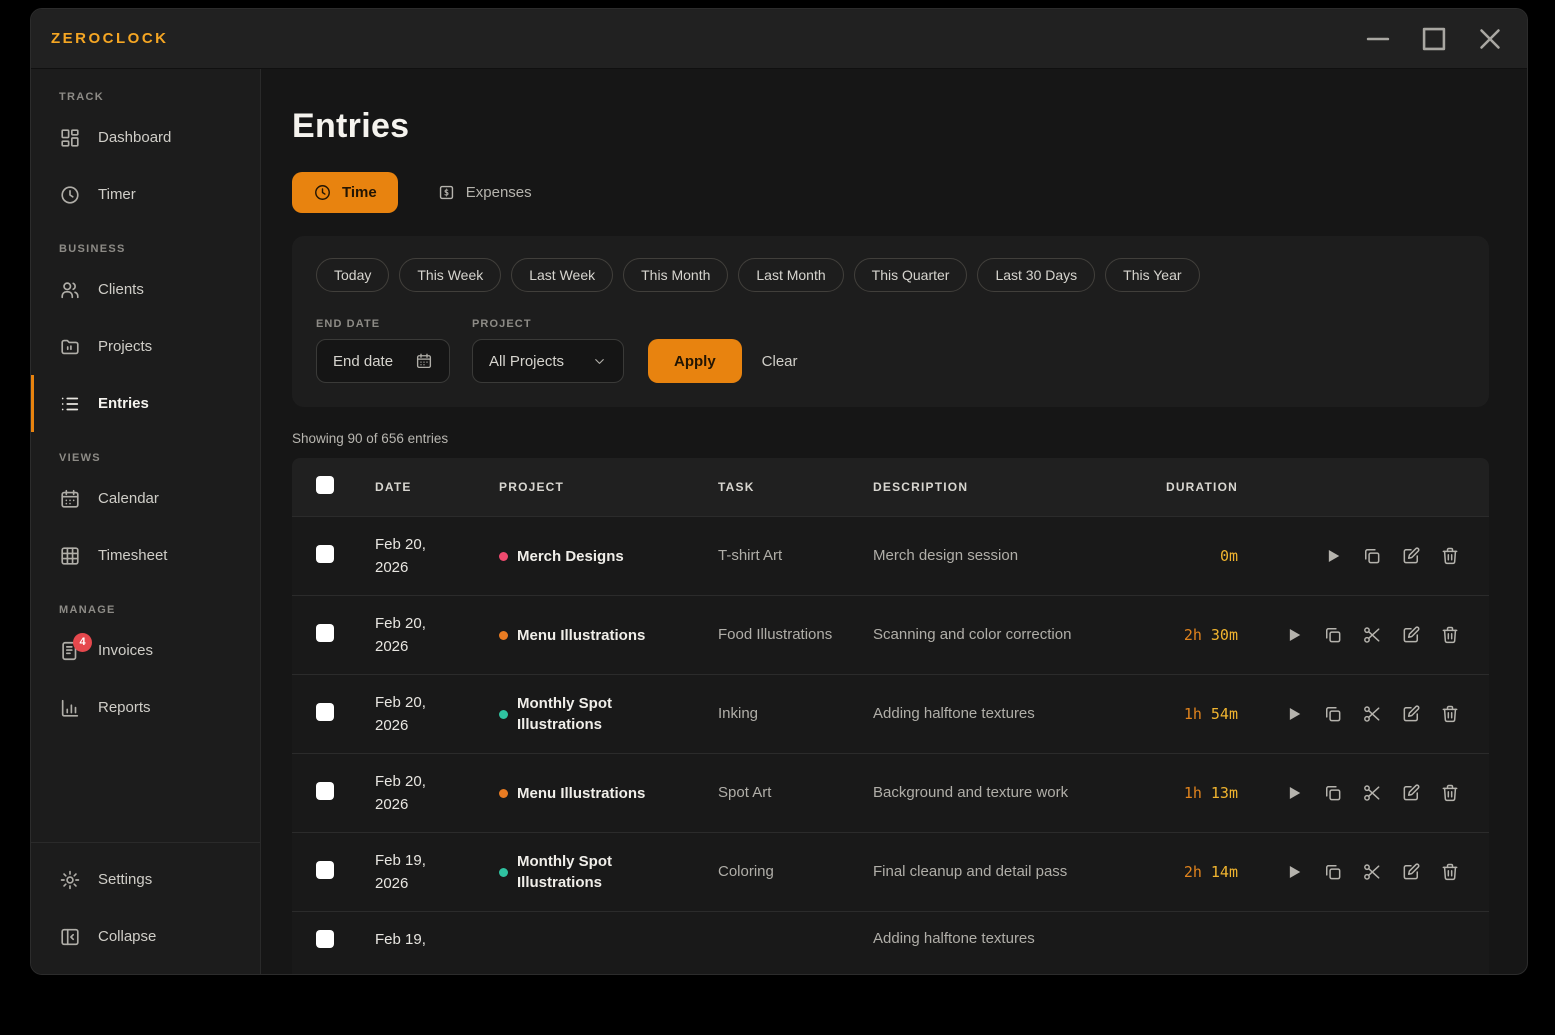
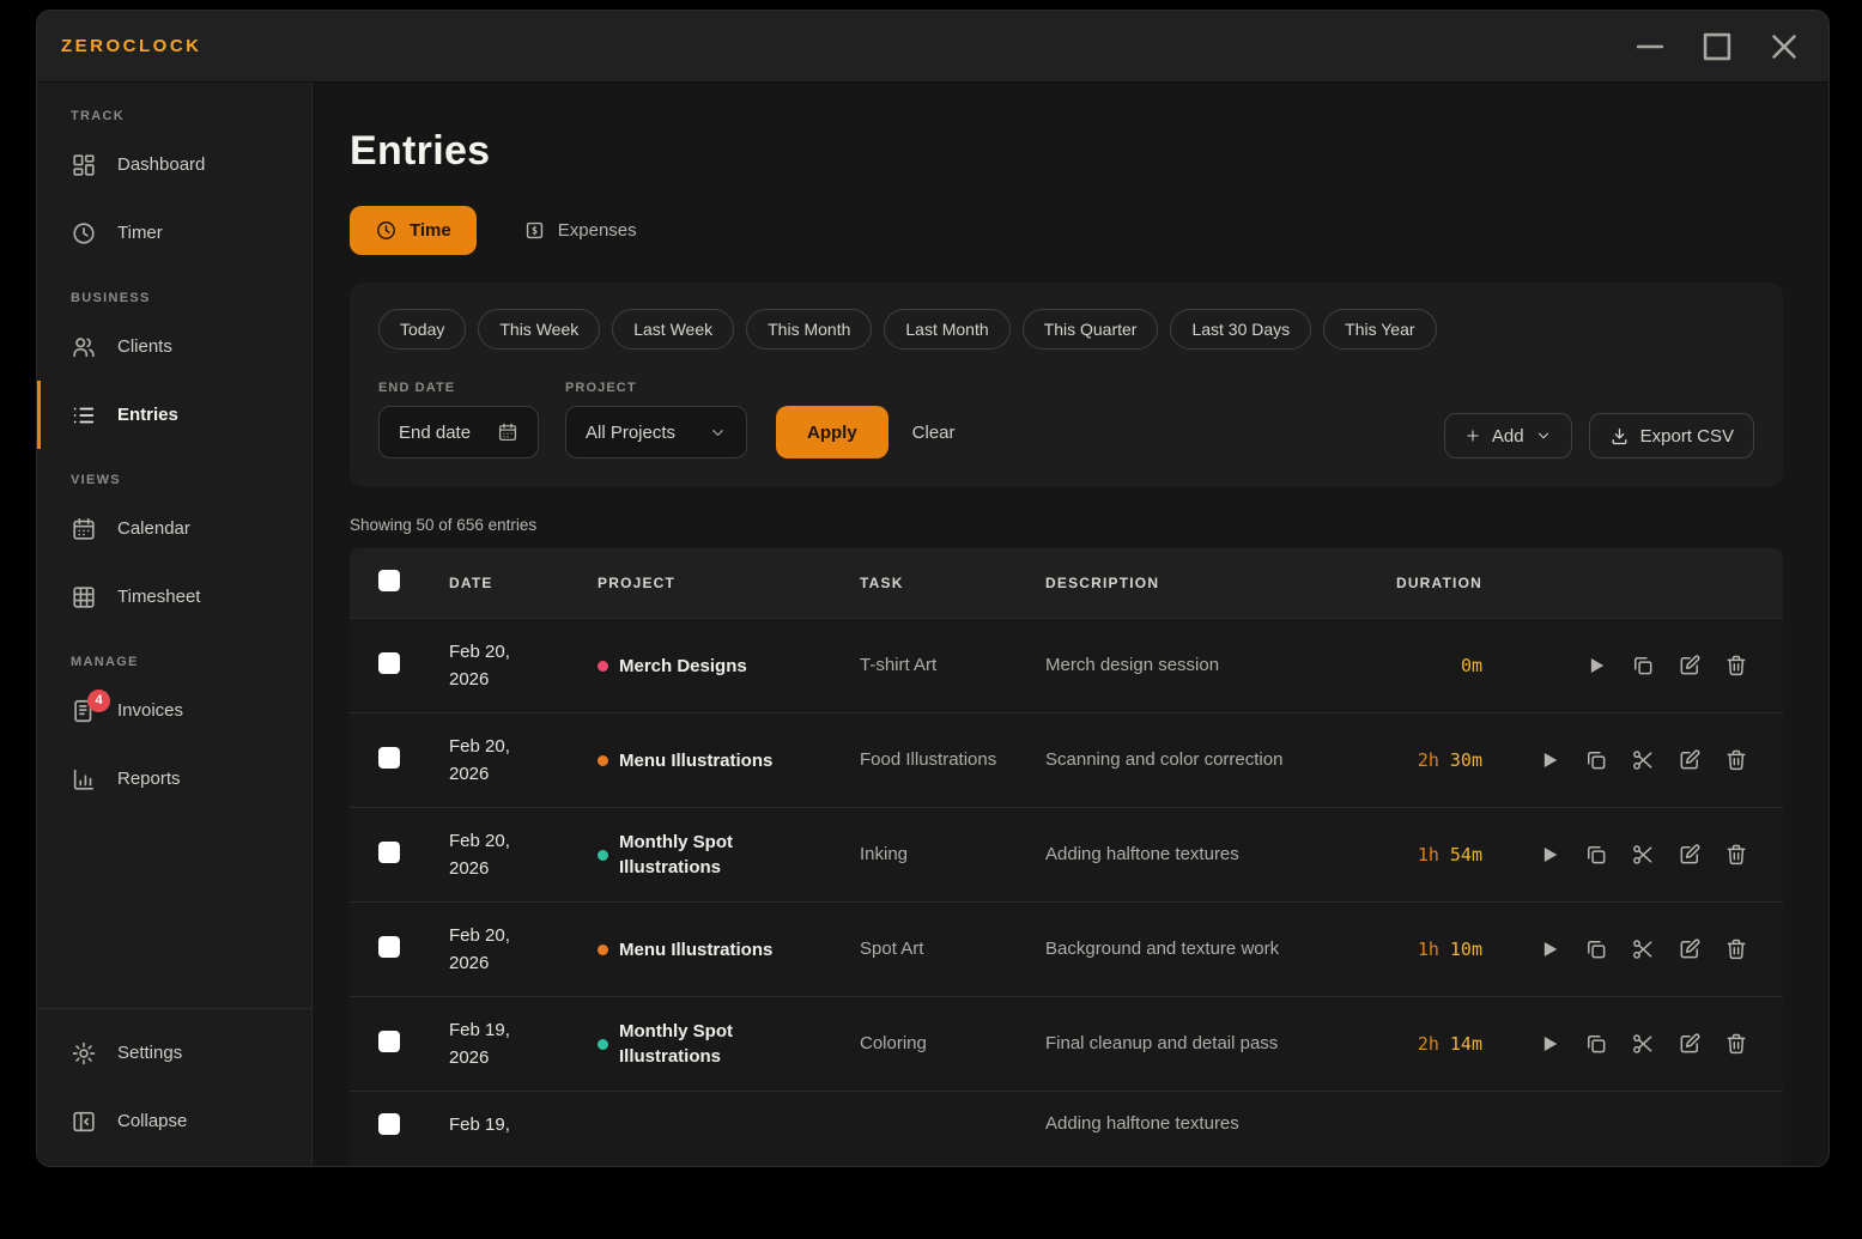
  ZEROCLOCK
  TRACK
  Dashboard
  Timer
  BUSINESS
  Clients
- Projects
  Entries
  VIEWS
  Calendar
  Timesheet
  MANAGE
  4
  Invoices
  Reports
  Settings
  Collapse
  Entries
  Time
  $
  Expenses
  Today
  This Week
  Last Week
  This Month
  Last Month
  This Quarter
  Last 30 Days
  This Year
  END DATE
  End date
  PROJECT
  All Projects
  Apply
  Clear
+ Add
+ Export CSV
- Showing 90 of 656 entries
+ Showing 50 of 656 entries
  DATE
  PROJECT
  TASK
  DESCRIPTION
  DURATION
  Feb 20,
  2026
  Merch Designs
  T-shirt Art
  Merch design session
  0m
  Feb 20,
  2026
  Menu Illustrations
  Food Illustrations
  Scanning and color correction
  2h 30m
  Feb 20,
  2026
  Monthly Spot Illustrations
  Inking
  Adding halftone textures
  1h 54m
  Feb 20,
  2026
  Menu Illustrations
  Spot Art
  Background and texture work
- 1h 13m
+ 1h 10m
  Feb 19,
  2026
  Monthly Spot Illustrations
  Coloring
  Final cleanup and detail pass
  2h 14m
  Feb 19,
  Adding halftone textures
